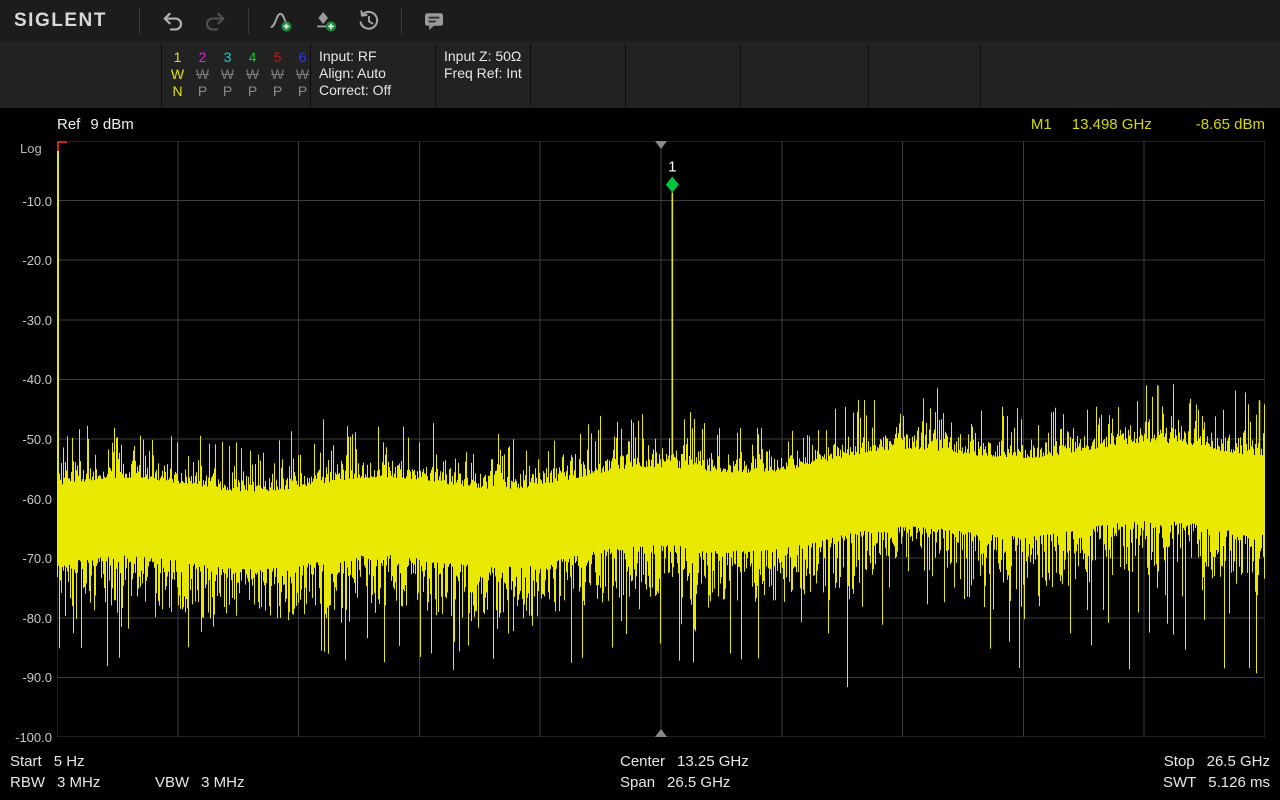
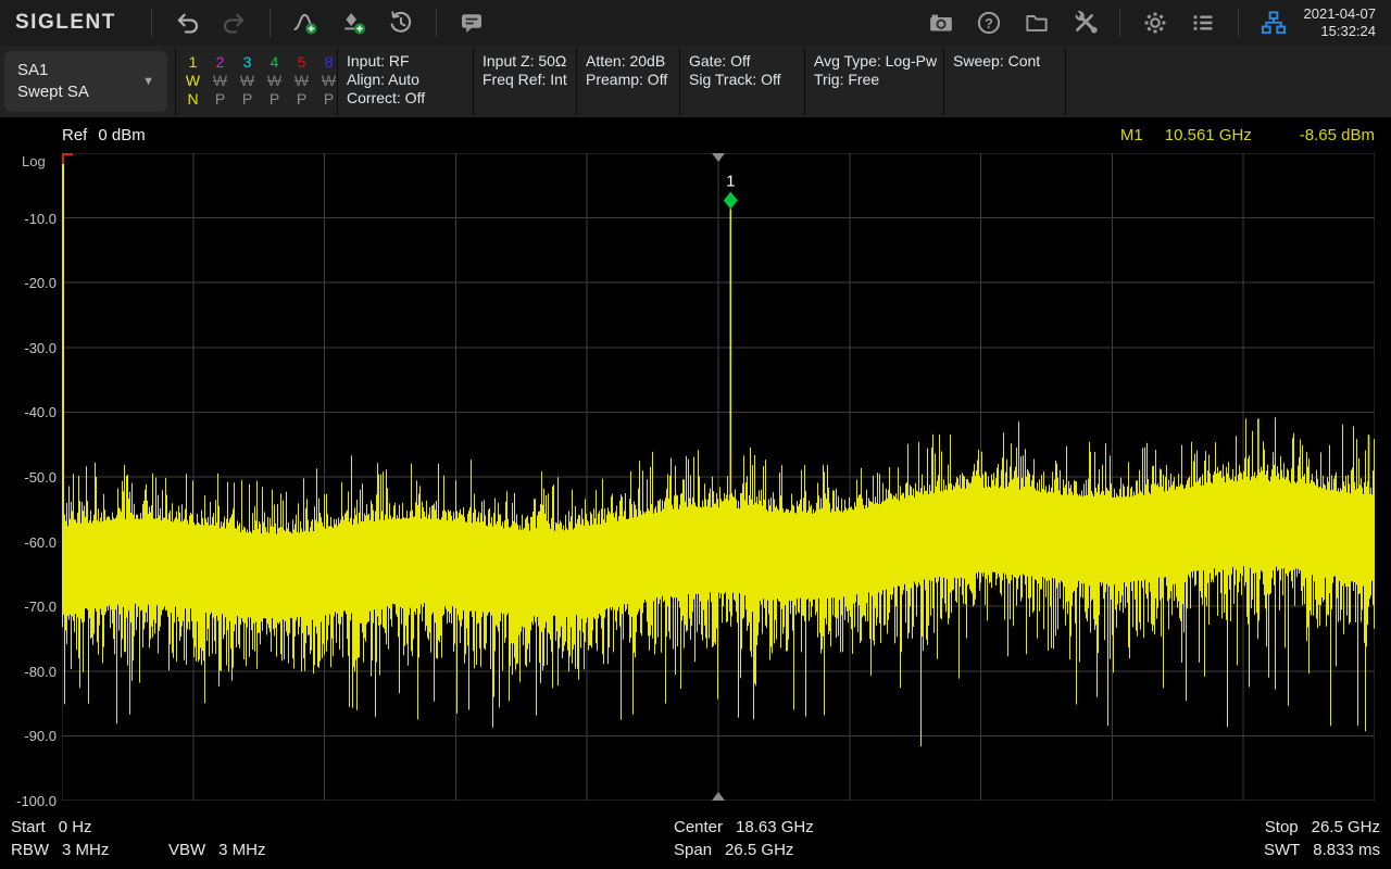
  SIGLENT
+ ?
+ 2021-04-07
+ 15:32:24
+ SA1
+ Swept SA
+ ▼
  1
  W
  N
  2
  W
  P
  3
  W
  P
  4
  W
  P
  5
  W
  P
- 6
+ 8
  W
  P
  Input: RF
  Align: Auto
  Correct: Off
  Input Z: 50Ω
  Freq Ref: Int
+ Atten: 20dB
+ Preamp: Off
+ Gate: Off
+ Sig Track: Off
+ Avg Type: Log-Pw
+ Trig: Free
+ Sweep: Cont
- Ref 9 dBm
+ Ref 0 dBm
- M1 13.498 GHz -8.65 dBm
+ M1 10.561 GHz -8.65 dBm
  Log
  1
  -10.0
  -20.0
  -30.0
  -40.0
  -50.0
  -60.0
  -70.0
  -80.0
  -90.0
  -100.0
- Start 5 Hz
+ Start 0 Hz
  RBW 3 MHz
  VBW 3 MHz
- Center 13.25 GHz
+ Center 18.63 GHz
  Span 26.5 GHz
  Stop 26.5 GHz
- SWT 5.126 ms
+ SWT 8.833 ms
